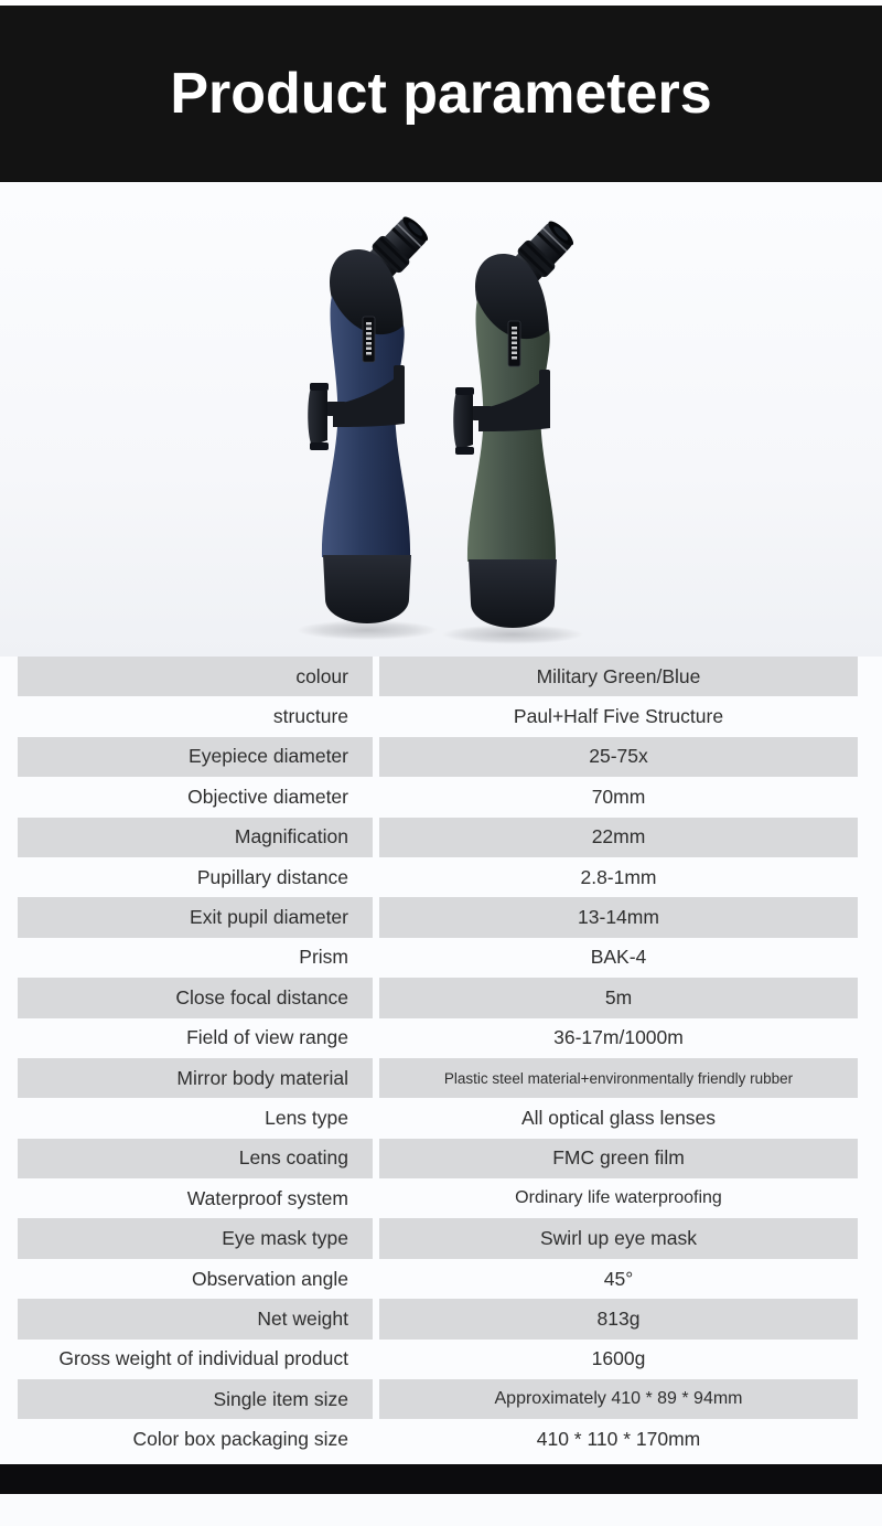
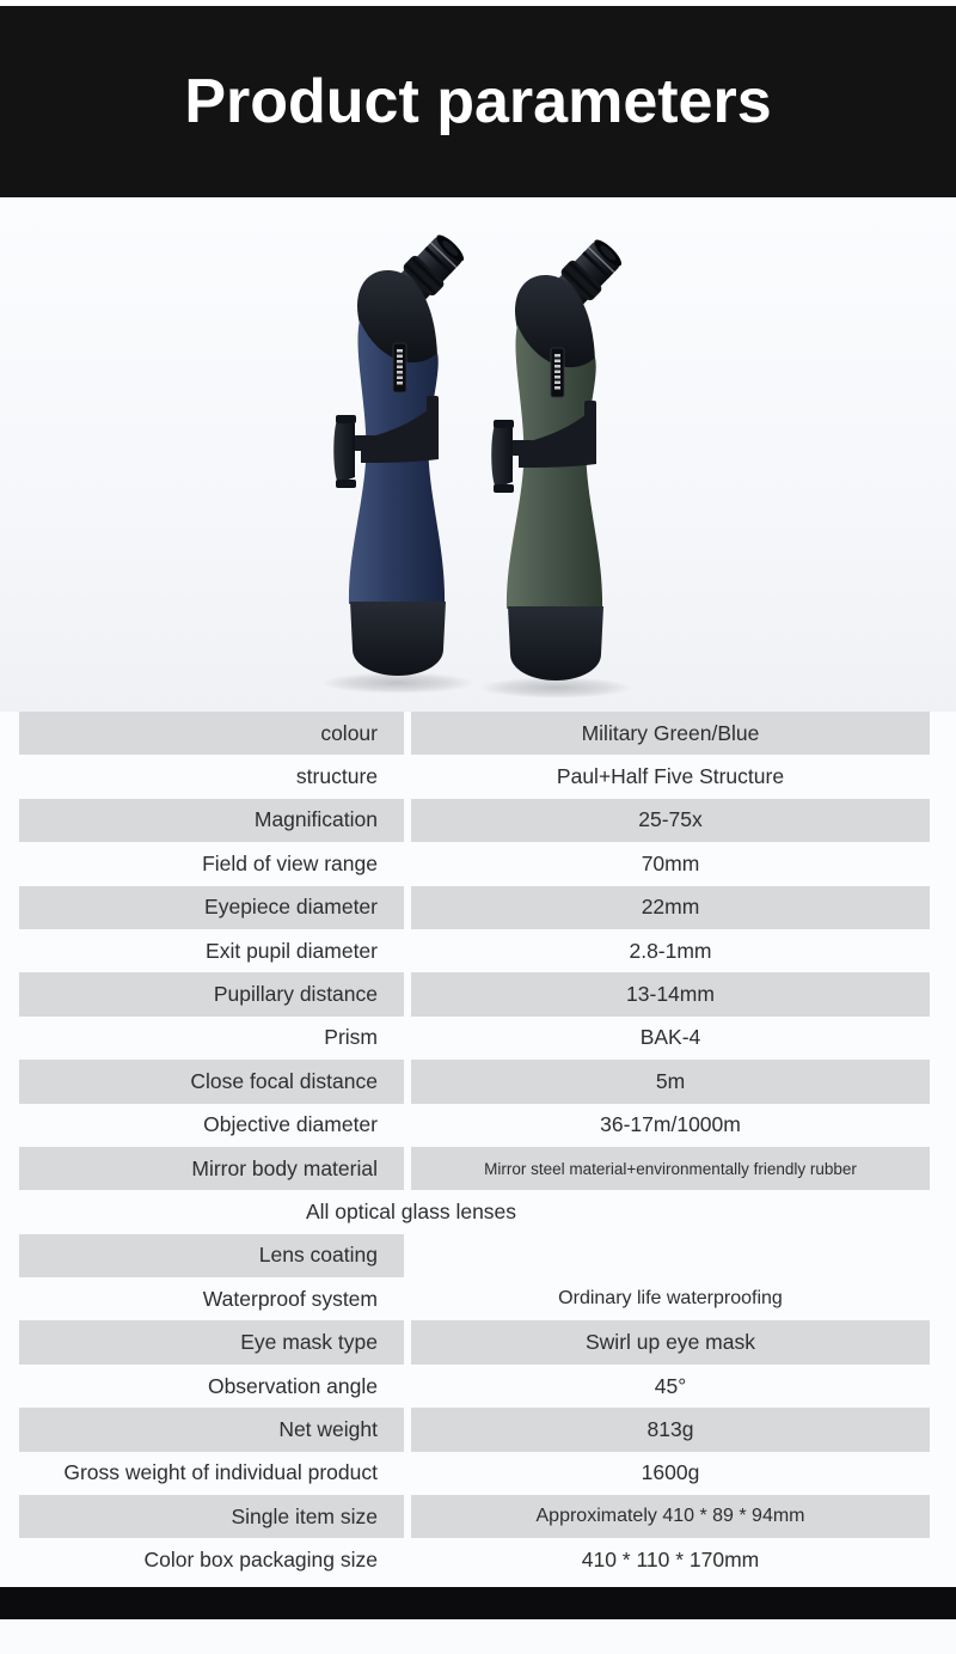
  Product parameters
  colour
  Military Green/Blue
  structure
  Paul+Half Five Structure
- Eyepiece diameter
+ Magnification
  25-75x
- Objective diameter
+ Field of view range
  70mm
- Magnification
+ Eyepiece diameter
  22mm
- Pupillary distance
+ Exit pupil diameter
  2.8-1mm
- Exit pupil diameter
+ Pupillary distance
  13-14mm
  Prism
  BAK-4
  Close focal distance
  5m
- Field of view range
+ Objective diameter
  36-17m/1000m
  Mirror body material
- Plastic steel material+environmentally friendly rubber
+ Mirror steel material+environmentally friendly rubber
- Lens type
  All optical glass lenses
  Lens coating
- FMC green film
  Waterproof system
  Ordinary life waterproofing
  Eye mask type
  Swirl up eye mask
  Observation angle
  45°
  Net weight
  813g
  Gross weight of individual product
  1600g
  Single item size
  Approximately 410 * 89 * 94mm
  Color box packaging size
  410 * 110 * 170mm
